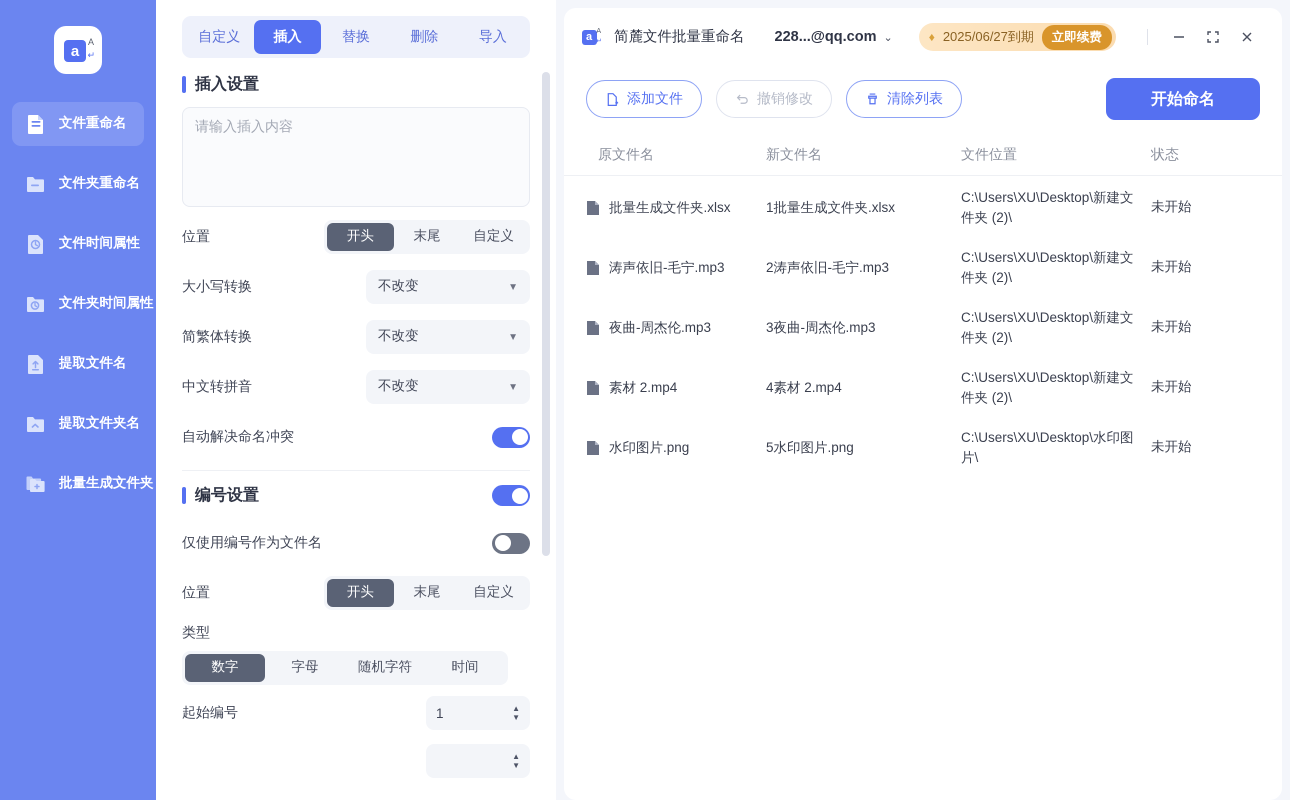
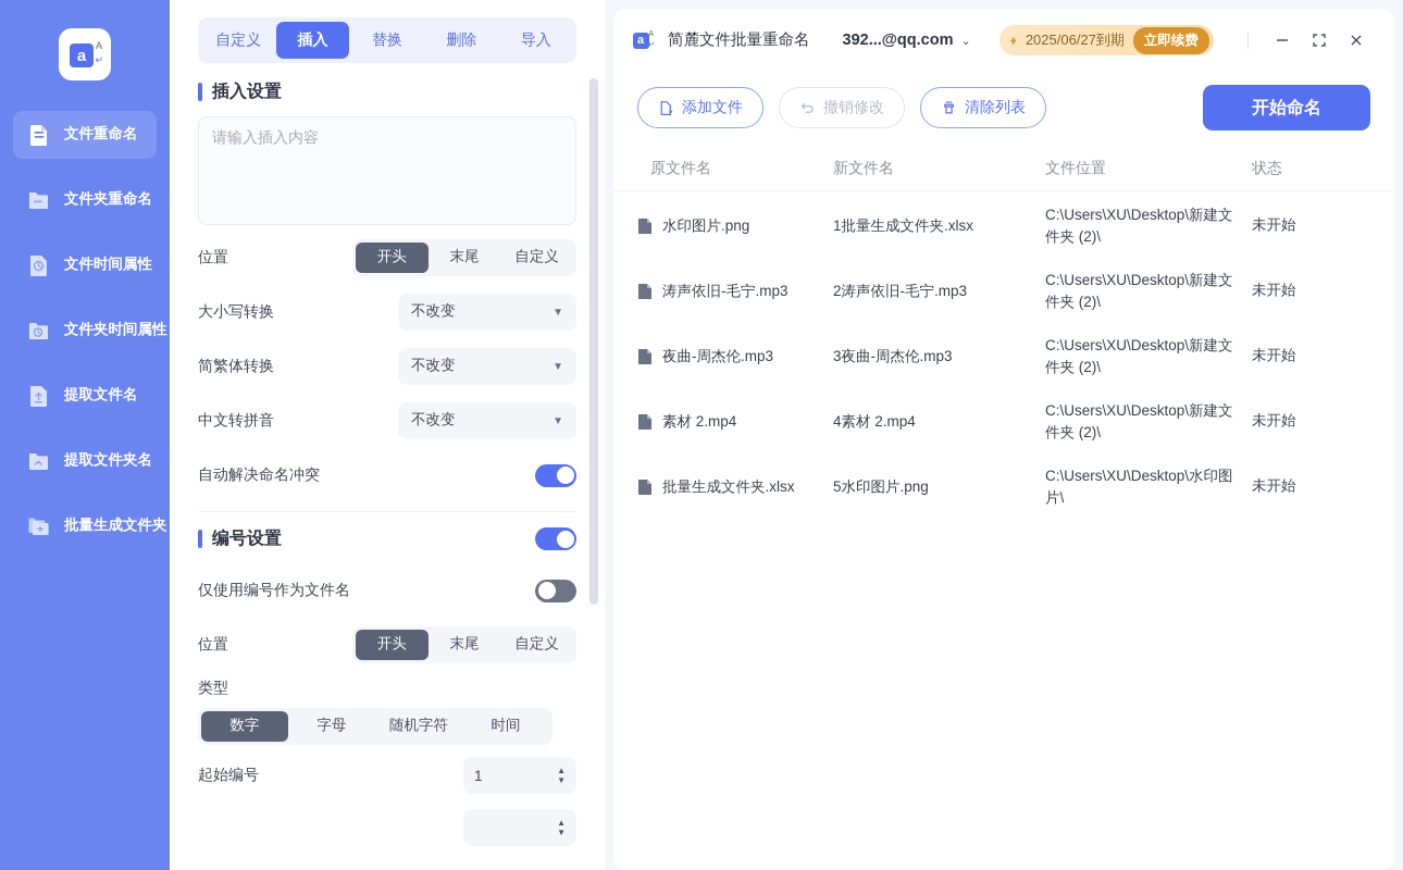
  a
  A
  ↵
  文件重命名
  文件夹重命名
  文件时间属性
  文件夹时间属性
  提取文件名
  提取文件夹名
  批量生成文件夹
  自定义
  插入
  替换
  删除
  导入
  插入设置
  请输入插入内容
  位置
  开头
  末尾
  自定义
  大小写转换
  不改变
  ▼
  简繁体转换
  不改变
  ▼
  中文转拼音
  不改变
  ▼
  自动解决命名冲突
  编号设置
  仅使用编号作为文件名
  位置
  开头
  末尾
  自定义
  类型
  数字
  字母
  随机字符
  时间
  起始编号
  1
  ▲
  ▼
  ▲
  ▼
  a
  简麓文件批量重命名
- 228...@qq.com
+ 392...@qq.com
  ⌄
  ♦
  2025/06/27到期
  立即续费
  添加文件
  撤销修改
  清除列表
  开始命名
  原文件名
  新文件名
  文件位置
  状态
- 批量生成文件夹.xlsx
+ 水印图片.png
  1批量生成文件夹.xlsx
  C:\Users\XU\Desktop\新建文件夹 (2)\
  未开始
  涛声依旧-毛宁.mp3
  2涛声依旧-毛宁.mp3
  C:\Users\XU\Desktop\新建文件夹 (2)\
  未开始
  夜曲-周杰伦.mp3
  3夜曲-周杰伦.mp3
  C:\Users\XU\Desktop\新建文件夹 (2)\
  未开始
  素材 2.mp4
  4素材 2.mp4
  C:\Users\XU\Desktop\新建文件夹 (2)\
  未开始
- 水印图片.png
+ 批量生成文件夹.xlsx
  5水印图片.png
  C:\Users\XU\Desktop\水印图片\
  未开始
